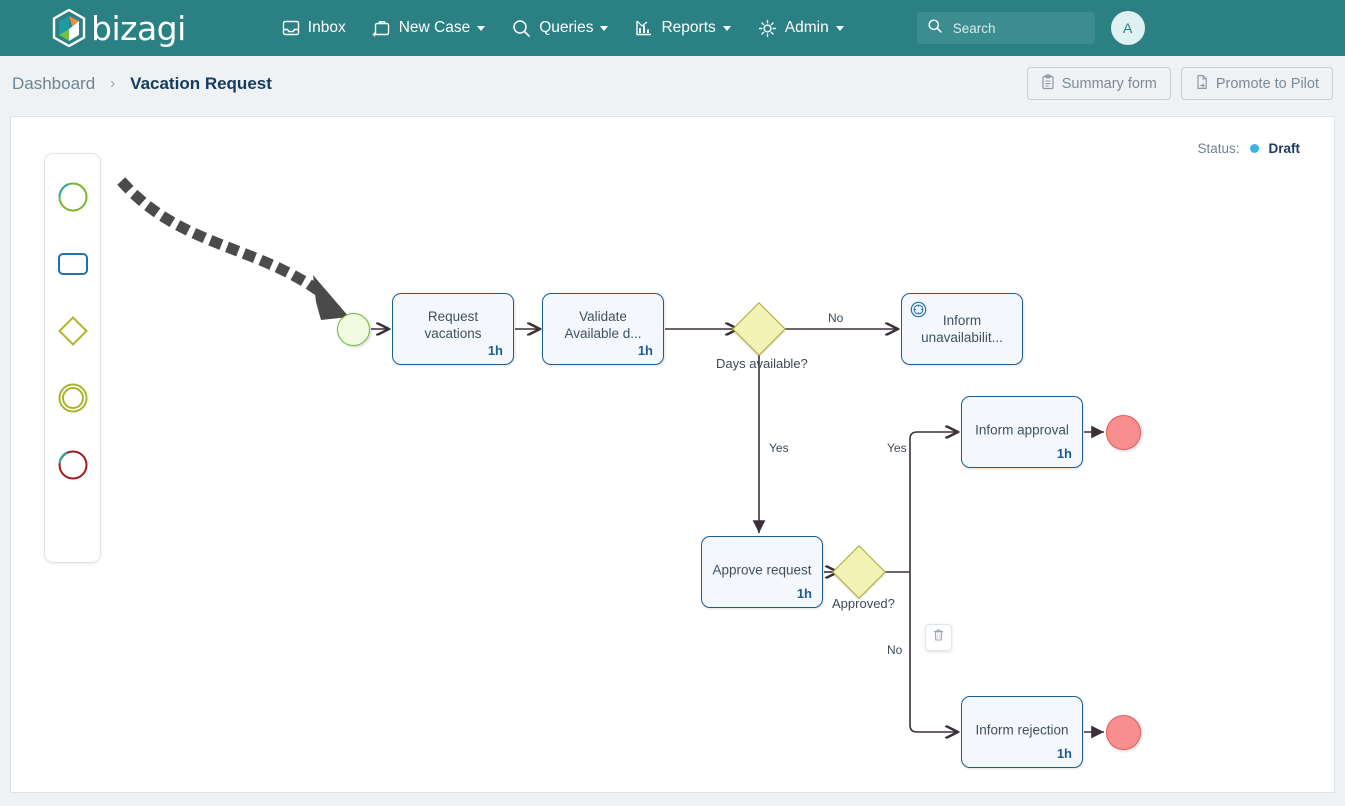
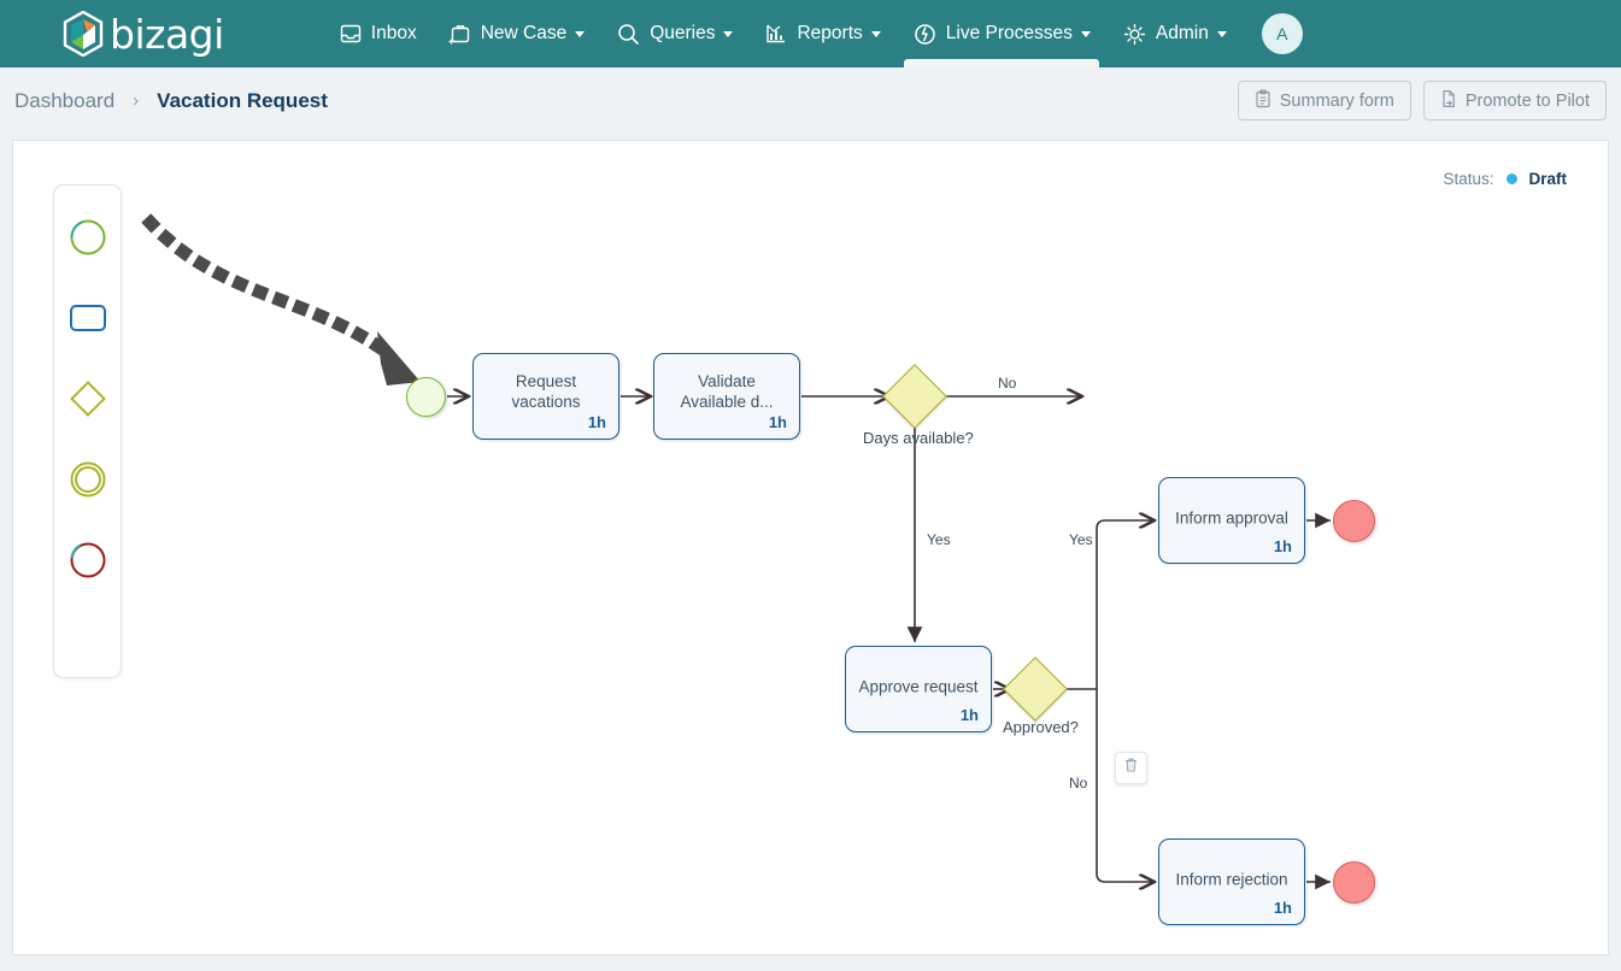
  bizagi
  Inbox
  New Case
  Queries
  Reports
+ Live Processes
  Admin
- Search
  A
  Dashboard
  ›
  Vacation Request
  Summary form
  Promote to Pilot
  Status:
  Draft
  Request vacations
  1h
  Validate Available d...
  1h
- Inform unavailabilit...
  Approve request
  1h
  Inform approval
  1h
  Inform rejection
  1h
  Days available?
  Approved?
  No
  Yes
  Yes
  No
